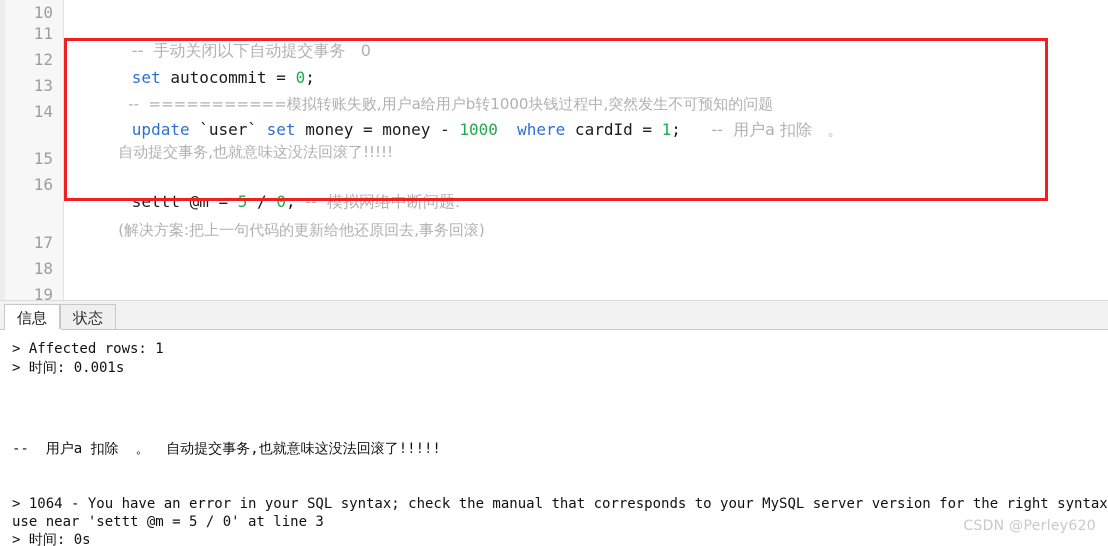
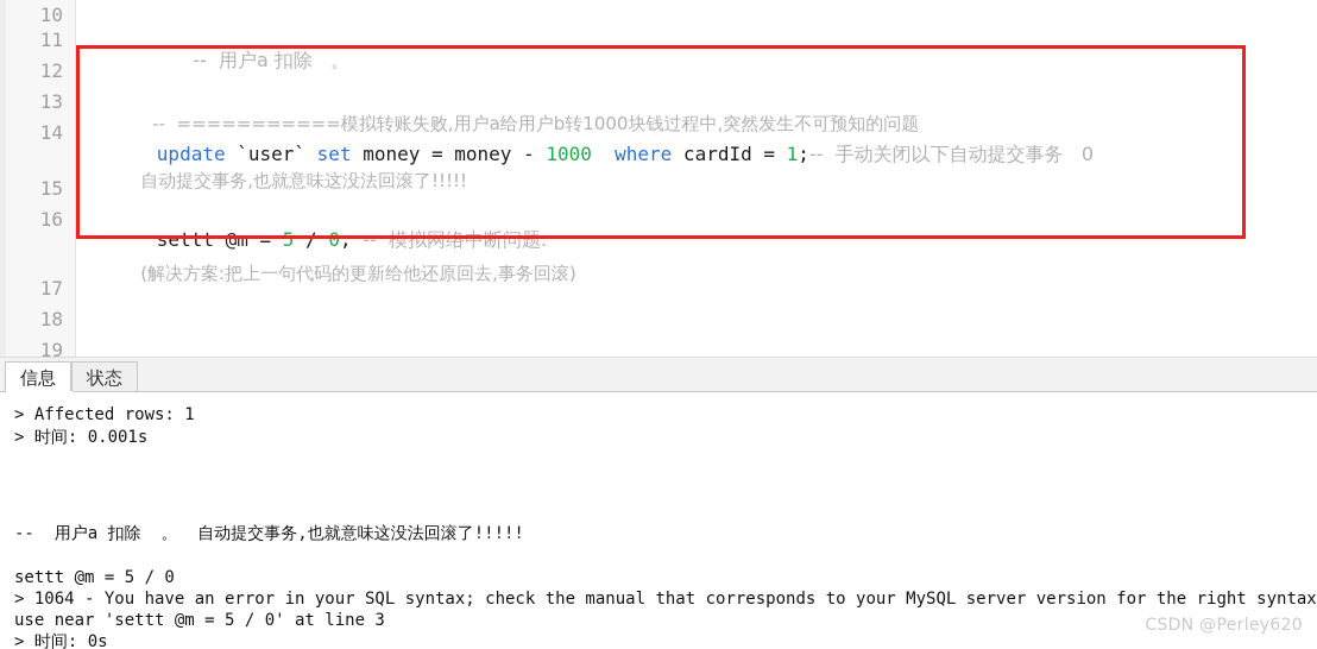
  10
  11
  12
  13
  14
  15
  16
  17
  18
  19
- -- 手动关闭以下自动提交事务 0
+ -- 用户a 扣除 。
- set autocommit = 0;
  -- ===========模拟转账失败,用户a给用户b转1000块钱过程中,突然发生不可预知的问题
- update `user` set money = money - 1000 where cardId = 1; -- 用户a 扣除 。
+ update `user` set money = money - 1000 where cardId = 1;-- 手动关闭以下自动提交事务 0
  自动提交事务,也就意味这没法回滚了!!!!!
  settt @m = 5 / 0; -- 模拟网络中断问题.
  (解决方案:把上一句代码的更新给他还原回去,事务回滚)
  信息
  状态
  > Affected rows: 1
  > 时间: 0.001s
  -- 用户a 扣除 。 自动提交事务,也就意味这没法回滚了!!!!!
+ settt @m = 5 / 0
  > 1064 - You have an error in your SQL syntax; check the manual that corresponds to your MySQL server version for the right syntax
  use near 'settt @m = 5 / 0' at line 3
  > 时间: 0s
  CSDN @Perley620
